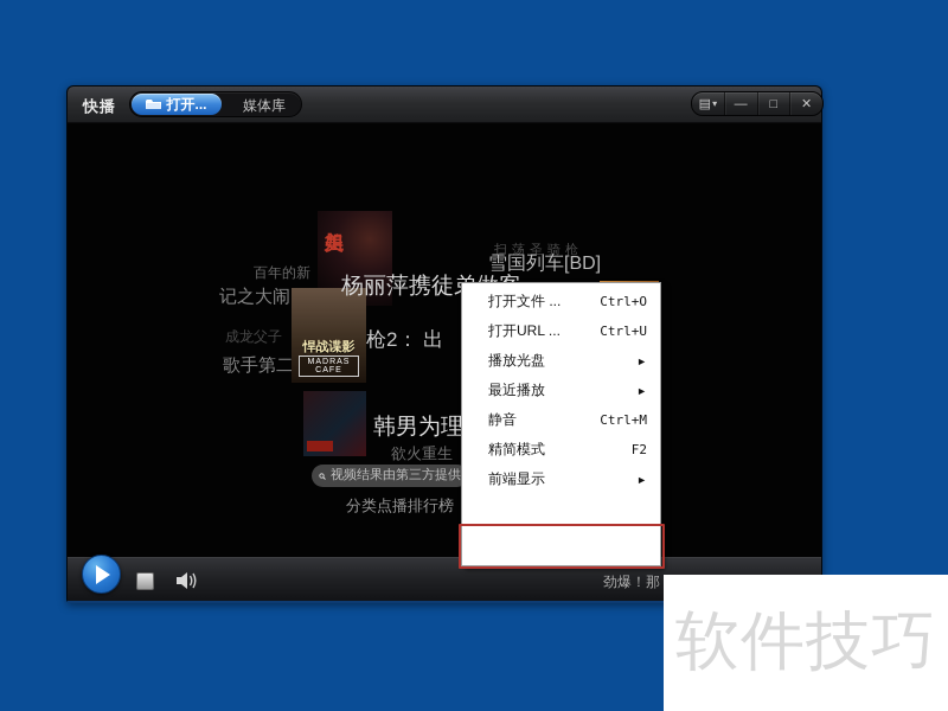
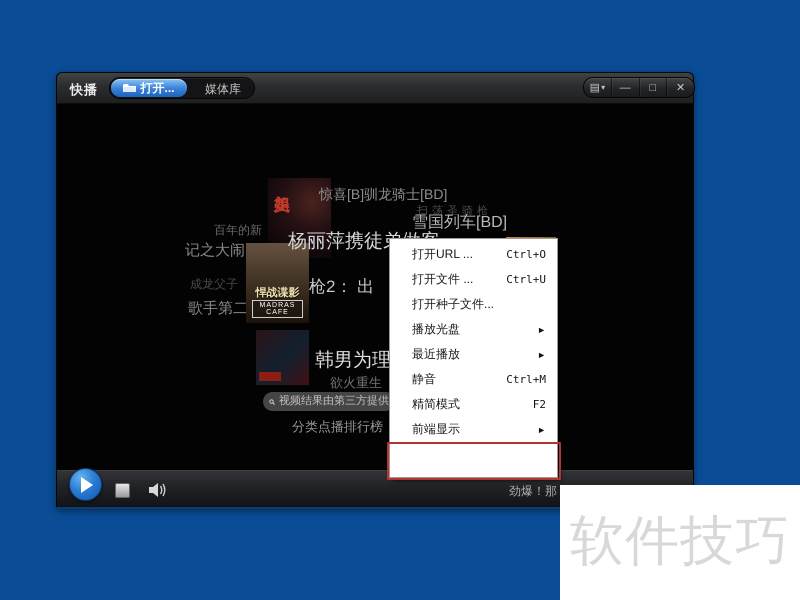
  快播
  打开...
  媒体库
  ▤
  ▾
  —
  □
  ✕
  百年的新
+ 惊喜[B]驯龙骑士[BD]
  扫荡圣骑枪
  雪国列车[BD]
  记之大闹
  成龙父子
  枪2： 出
  韩男为理
  欲火重生
  悍战谍影
  视频结果由第三方提供
  分类点播排行榜
- 打开文件 ...
+ 打开URL ...
  Ctrl+O
- 打开URL ...
+ 打开文件 ...
  Ctrl+U
+ 打开种子文件...
  播放光盘
  ►
  最近播放
  ►
  静音
  Ctrl+M
  精简模式
  F2
  前端显示
  ►
  劲爆！那
  软件技巧
